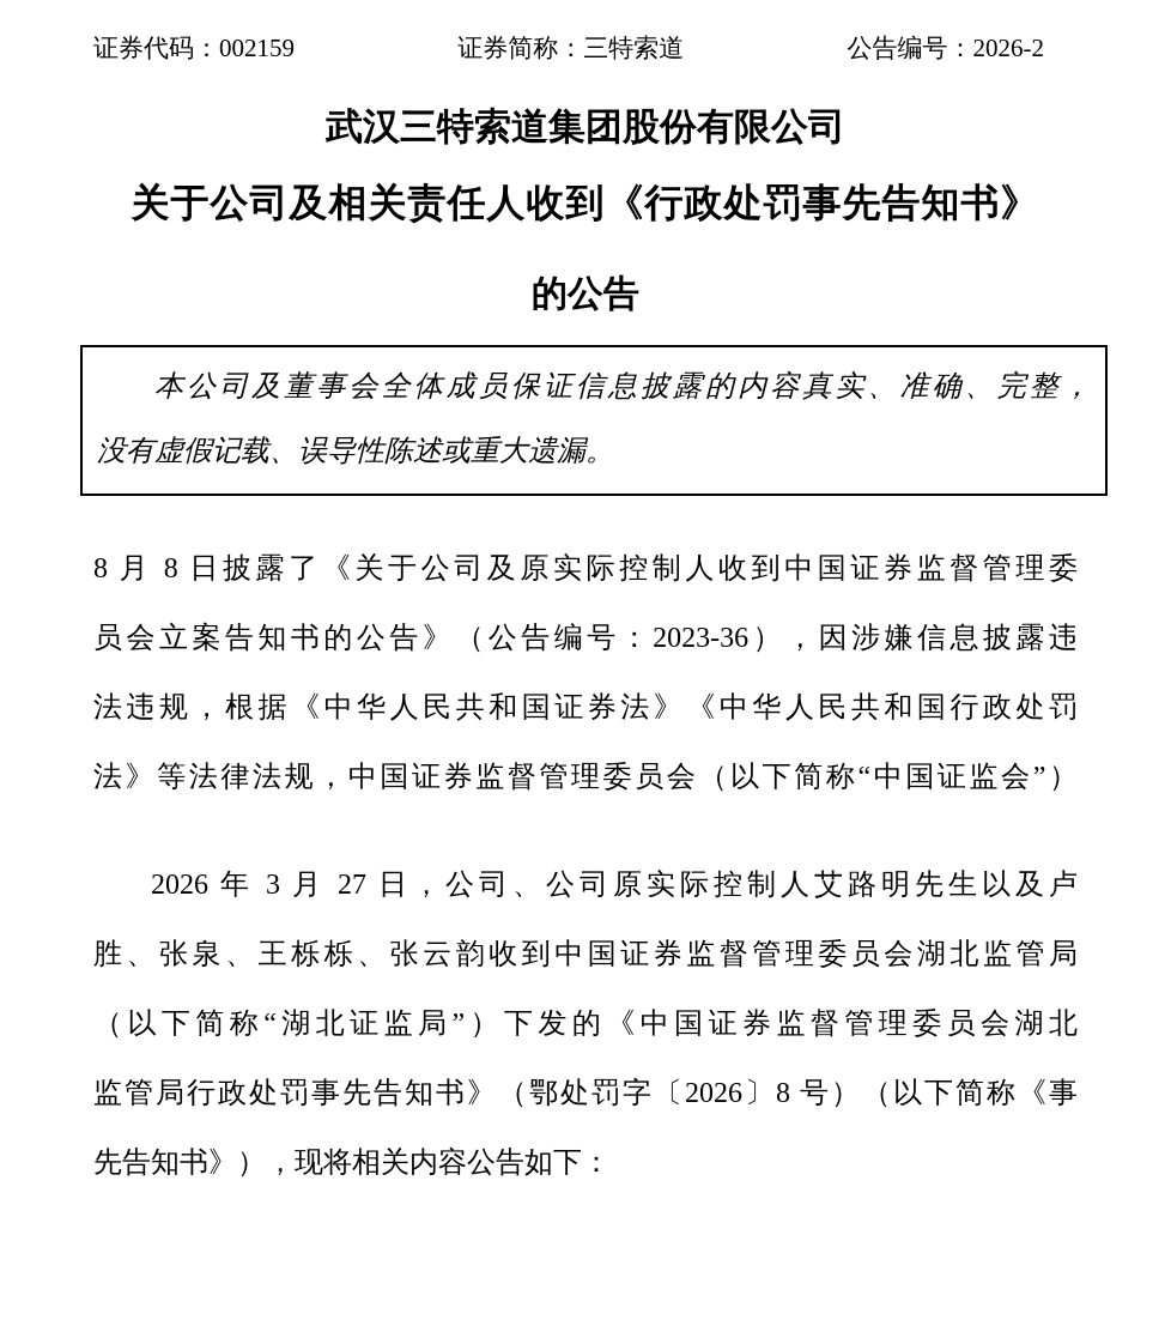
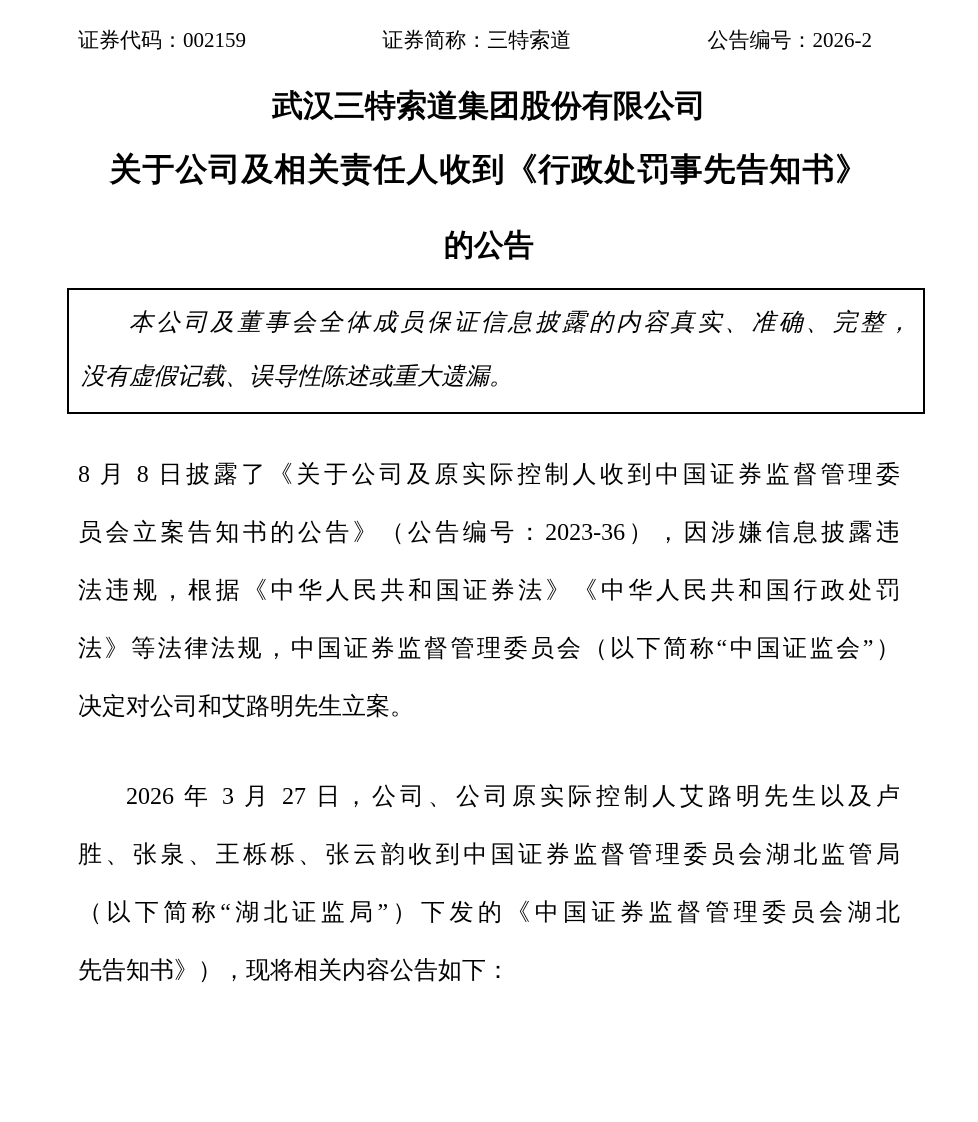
  证券代码：002159
  证券简称：三特索道
  公告编号：2026-2
  武汉三特索道集团股份有限公司
  关于公司及相关责任人收到《行政处罚事先告知书》
  的公告
  本公司及董事会全体成员保证信息披露的内容真实、准确、完整，
  没有虚假记载、误导性陈述或重大遗漏。
  8 月 8 日披露了《关于公司及原实际控制人收到中国证券监督管理委
  员会立案告知书的公告》（公告编号：2023-36），因涉嫌信息披露违
  法违规，根据《中华人民共和国证券法》《中华人民共和国行政处罚
  法》等法律法规，中国证券监督管理委员会（以下简称“中国证监会”）
+ 决定对公司和艾路明先生立案。
  2026 年 3 月 27 日，公司、公司原实际控制人艾路明先生以及卢
  胜、张泉、王栎栎、张云韵收到中国证券监督管理委员会湖北监管局
  （以下简称“湖北证监局”）下发的《中国证券监督管理委员会湖北
- 监管局行政处罚事先告知书》（鄂处罚字〔2026〕8 号）（以下简称《事
  先告知书》），现将相关内容公告如下：
